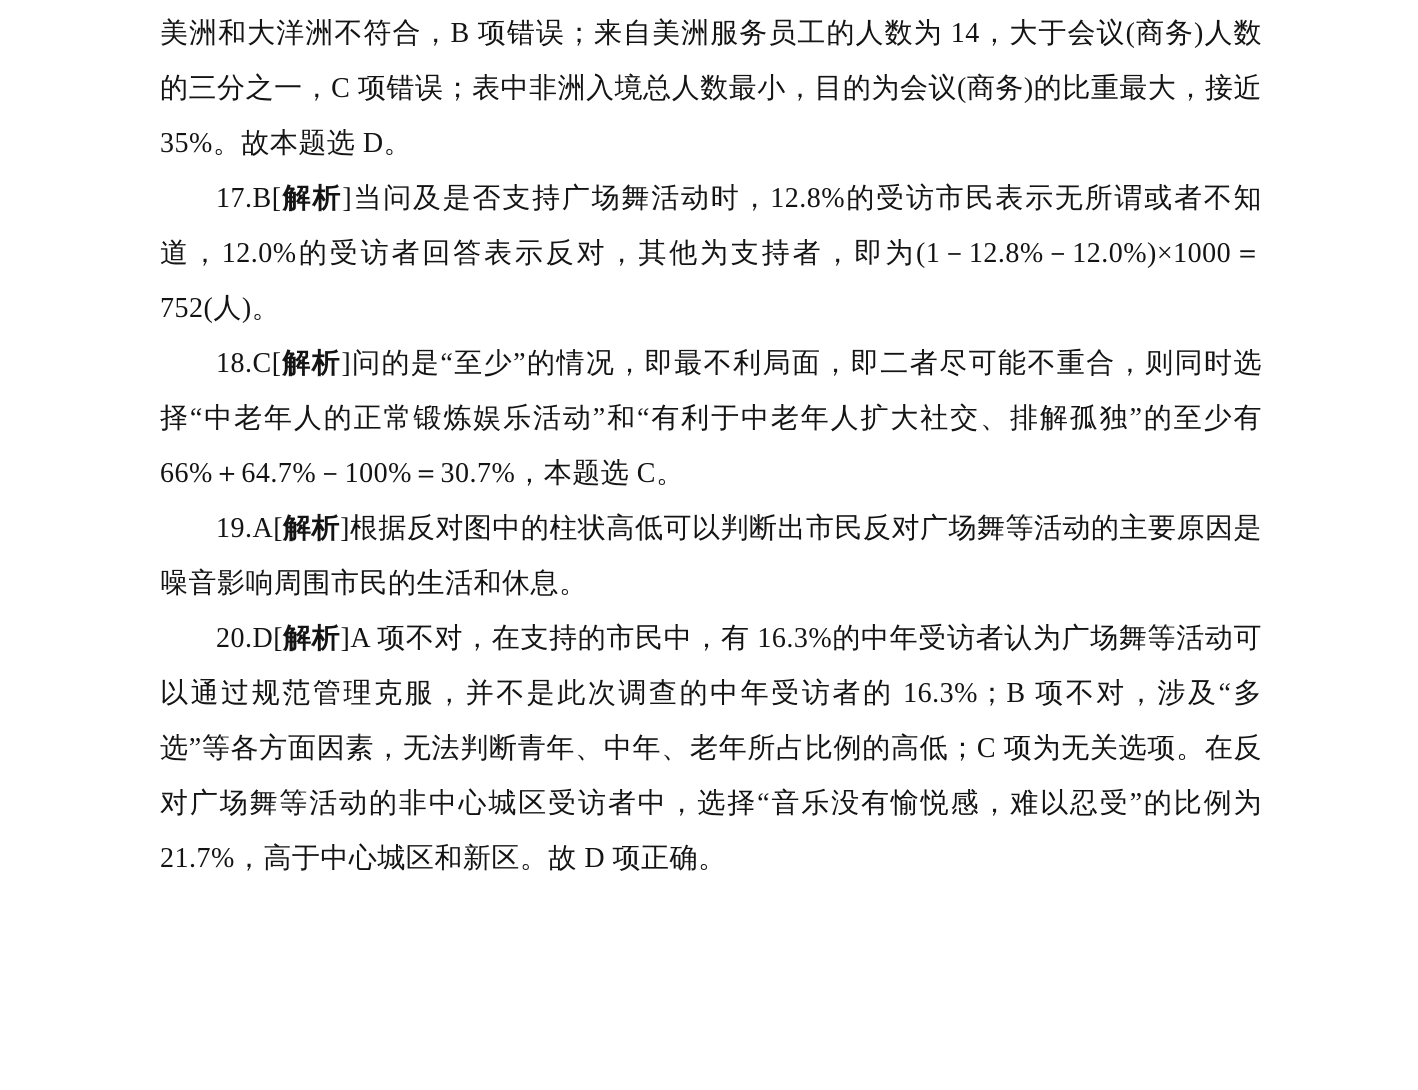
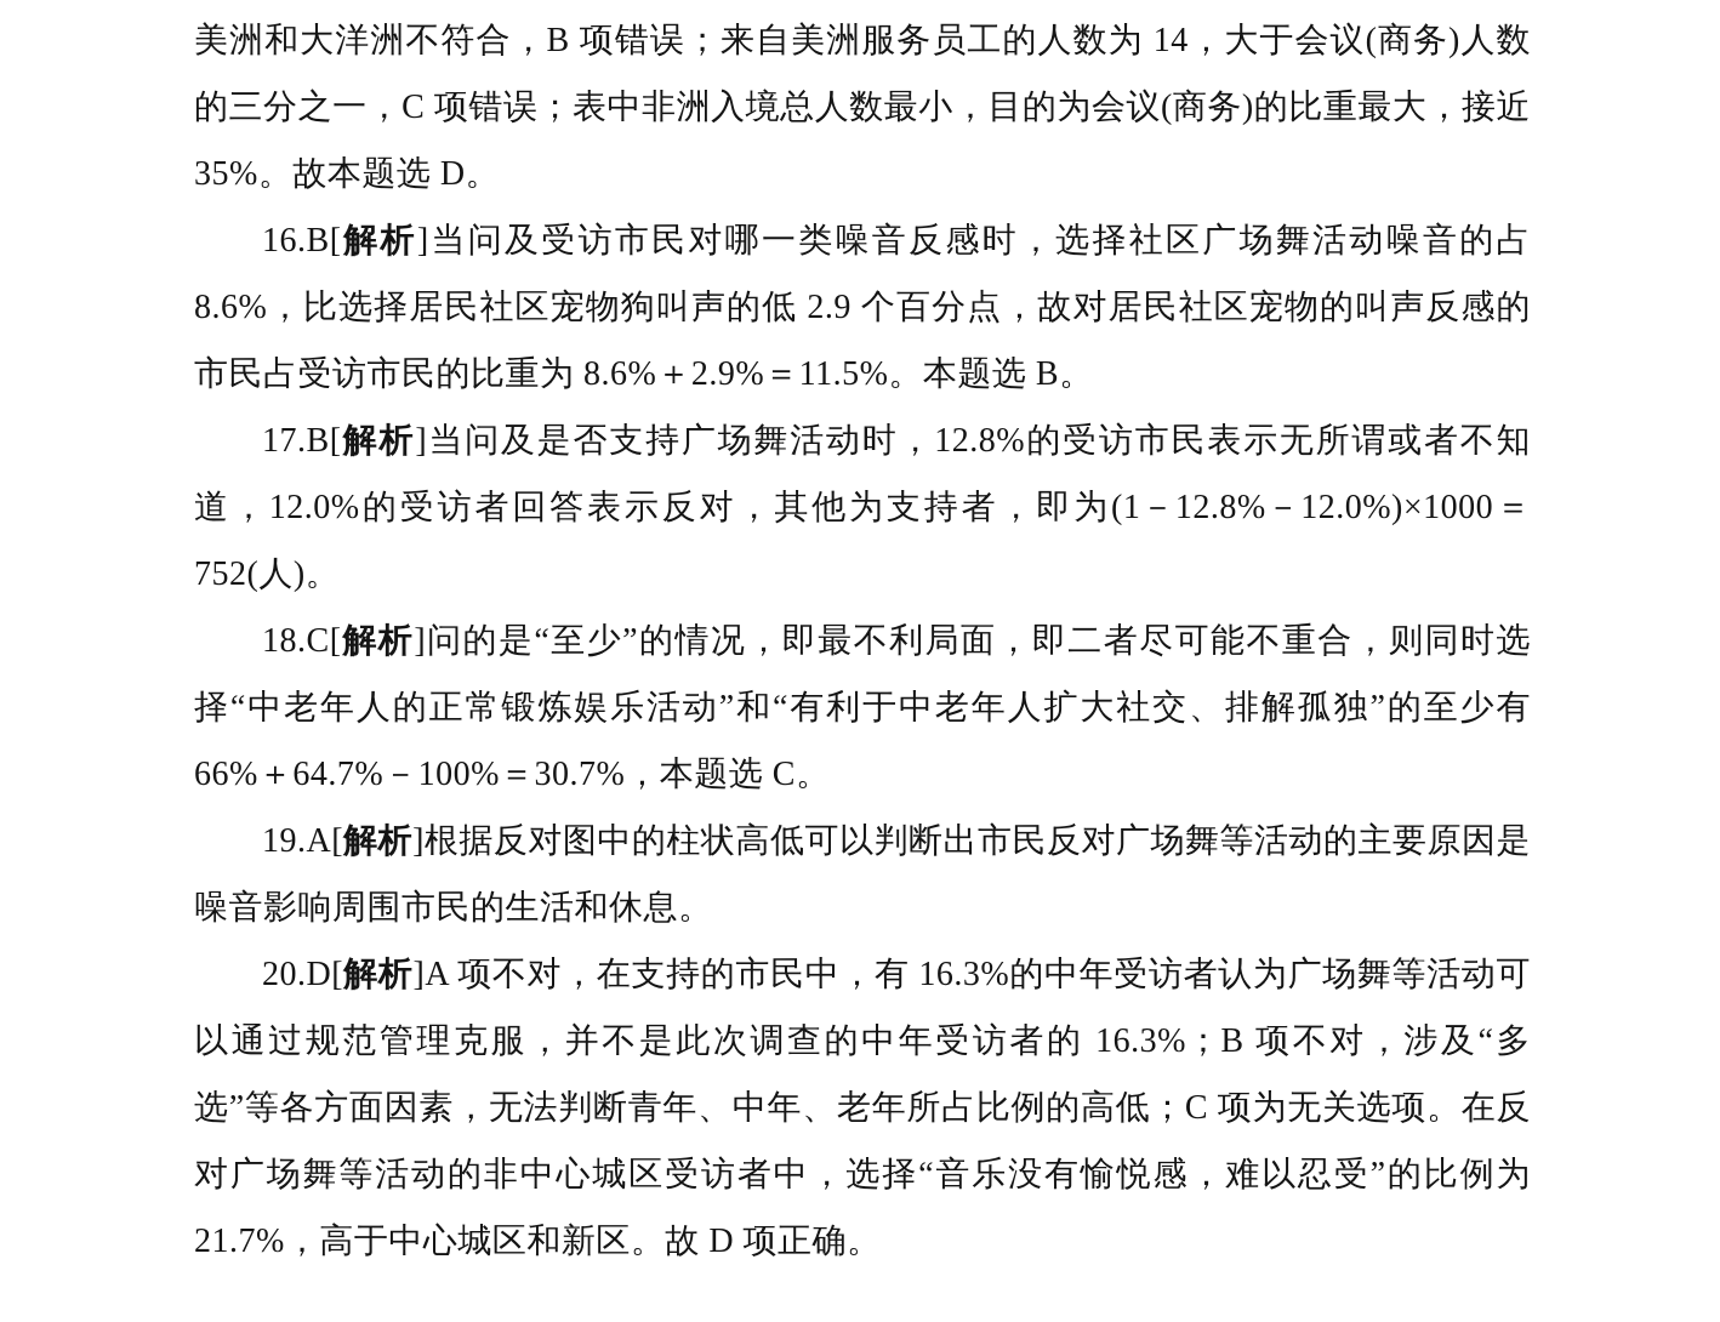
  美洲和大洋洲不符合，B 项错误；来自美洲服务员工的人数为 14，大于会议(商务)人数的三分之一，C 项错误；表中非洲入境总人数最小，目的为会议(商务)的比重最大，接近 35%。故本题选 D。
+ 16.B[解析]当问及受访市民对哪一类噪音反感时，选择社区广场舞活动噪音的占 8.6%，比选择居民社区宠物狗叫声的低 2.9 个百分点，故对居民社区宠物的叫声反感的市民占受访市民的比重为 8.6%＋2.9%＝11.5%。本题选 B。
  17.B[解析]当问及是否支持广场舞活动时，12.8%的受访市民表示无所谓或者不知道，12.0%的受访者回答表示反对，其他为支持者，即为(1－12.8%－12.0%)×1000＝752(人)。
  18.C[解析]问的是“至少”的情况，即最不利局面，即二者尽可能不重合，则同时选择“中老年人的正常锻炼娱乐活动”和“有利于中老年人扩大社交、排解孤独”的至少有 66%＋64.7%－100%＝30.7%，本题选 C。
  19.A[解析]根据反对图中的柱状高低可以判断出市民反对广场舞等活动的主要原因是噪音影响周围市民的生活和休息。
  20.D[解析]A 项不对，在支持的市民中，有 16.3%的中年受访者认为广场舞等活动可以通过规范管理克服，并不是此次调查的中年受访者的 16.3%；B 项不对，涉及“多选”等各方面因素，无法判断青年、中年、老年所占比例的高低；C 项为无关选项。在反对广场舞等活动的非中心城区受访者中，选择“音乐没有愉悦感，难以忍受”的比例为 21.7%，高于中心城区和新区。故 D 项正确。
